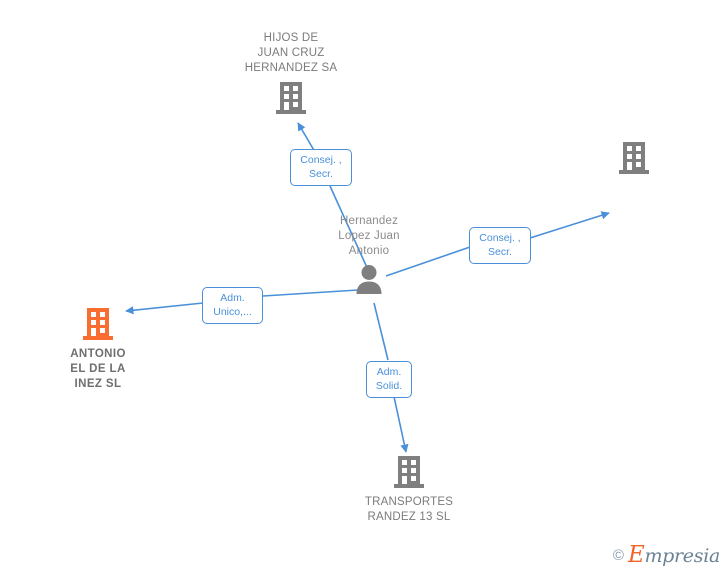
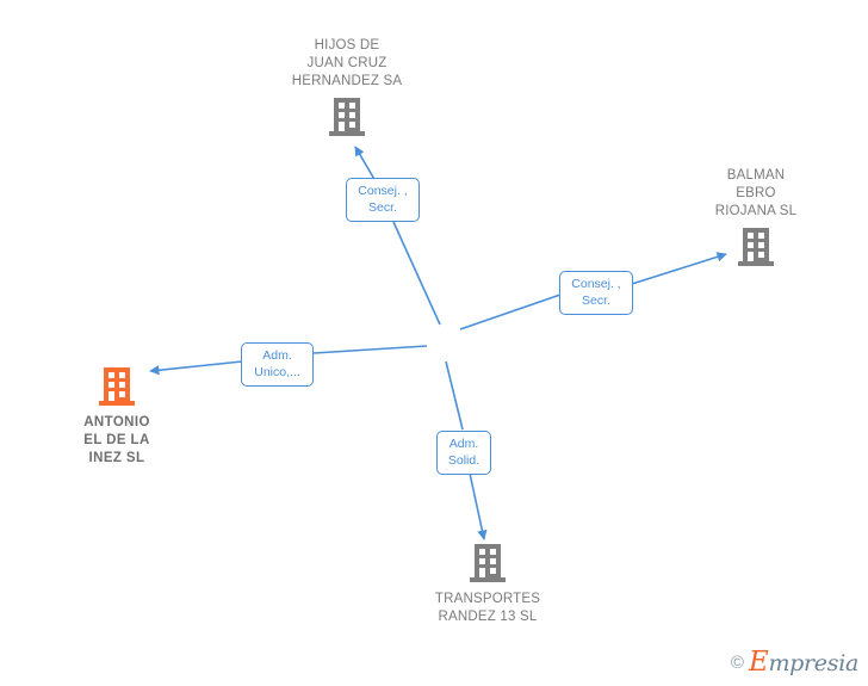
  HIJOS DE
  JUAN CRUZ
  HERNANDEZ SA
+ BALMAN
+ EBRO
+ RIOJANA SL
  ANTONIO
  EL DE LA
  INEZ SL
  TRANSPORTES
  RANDEZ 13 SL
- Hernandez
- Lopez Juan
- Antonio
  Consej. ,
  Secr.
  Consej. ,
  Secr.
  Adm.
  Unico,...
  Adm.
  Solid.
  ©
  Empresia
